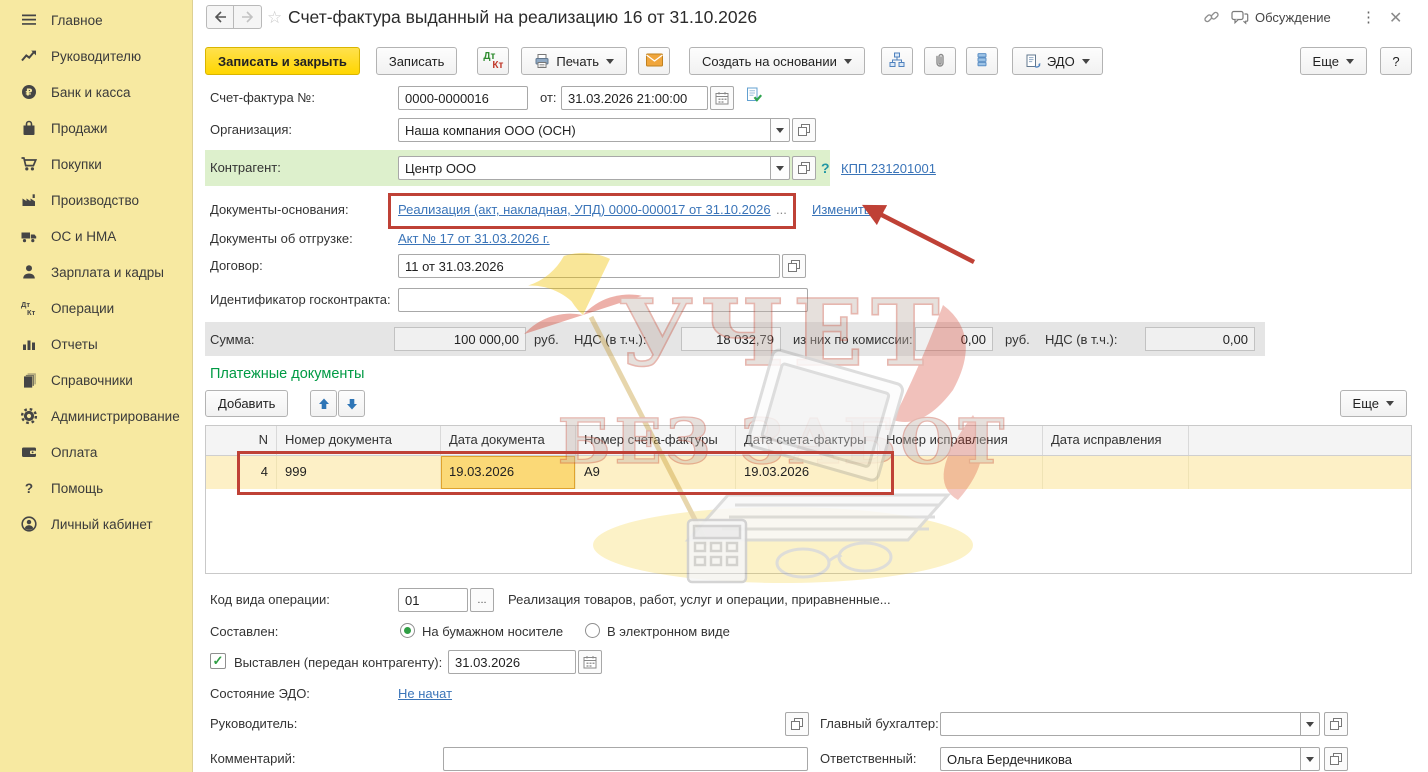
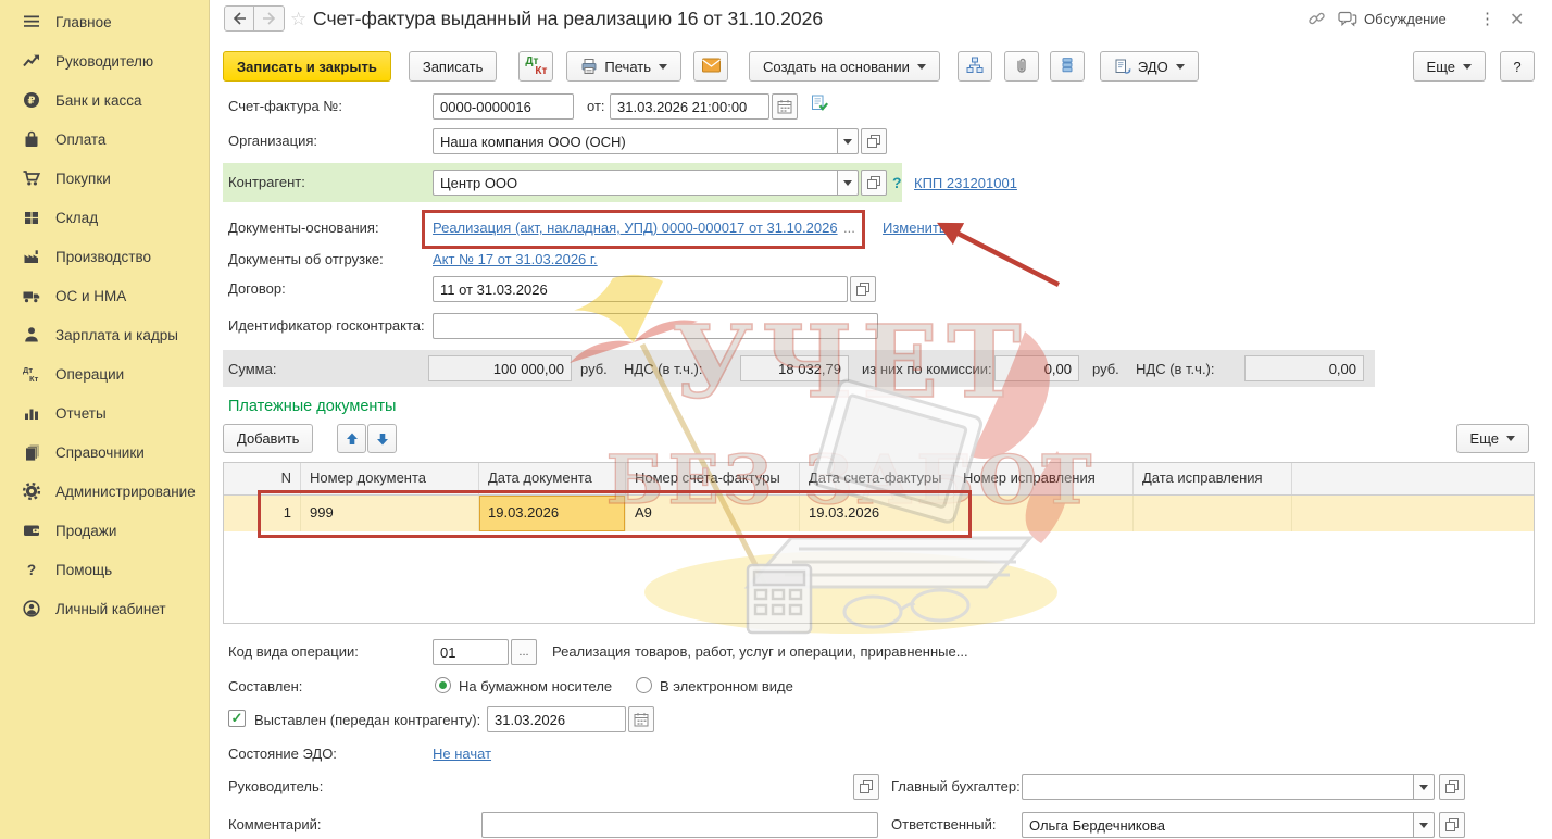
  Главное
  Руководителю
  ₽
  Банк и касса
- Продажи
+ Оплата
  Покупки
+ Склад
  Производство
  ОС и НМА
  Зарплата и кадры
  Дт
  Кт
  Операции
  Отчеты
  Справочники
  Администрирование
- Оплата
+ Продажи
  ?
  Помощь
  Личный кабинет
  ☆
  Счет-фактура выданный на реализацию 16 от 31.10.2026
  Обсуждение
  ⋮
  ✕
  Записать и закрыть
  Записать
  Дт
  Кт
  Печать
  Создать на основании
  ЭДО
  Еще
  ?
  Счет-фактура №:
  0000-0000016
  от:
  31.03.2026 21:00:00
  Организация:
  Наша компания ООО (ОСН)
  Контрагент:
  Центр ООО
  ?
  КПП 231201001
  Документы-основания:
  Реализация (акт, накладная, УПД) 0000-000017 от 31.10.2026
  ...
  Изменить
  Документы об отгрузке:
  Акт № 17 от 31.03.2026 г.
  Договор:
  11 от 31.03.2026
  Идентификатор госконтракта:
  Сумма:
  100 000,00
  руб.
  НДС (в т.ч.):
  18 032,79
  из них по комиссии:
  0,00
  руб.
  НДС (в т.ч.):
  0,00
  Платежные документы
  Добавить
  Еще
  N
  Номер документа
  Дата документа
  Номер счета-фактуры
  Дата счета-фактуры
  Номер исправления
  Дата исправления
- 4
+ 1
  999
  19.03.2026
  А9
  19.03.2026
  Код вида операции:
  01
  ...
  Реализация товаров, работ, услуг и операции, приравненные...
  Составлен:
  На бумажном носителе
  В электронном виде
  ✓
  Выставлен (передан контрагенту):
  31.03.2026
  Состояние ЭДО:
  Не начат
  Руководитель:
  Главный бухгалтер:
  Комментарий:
  Ответственный:
  Ольга Бердечникова
  УЧЕТ
  БЕЗ ЗАБОТ
